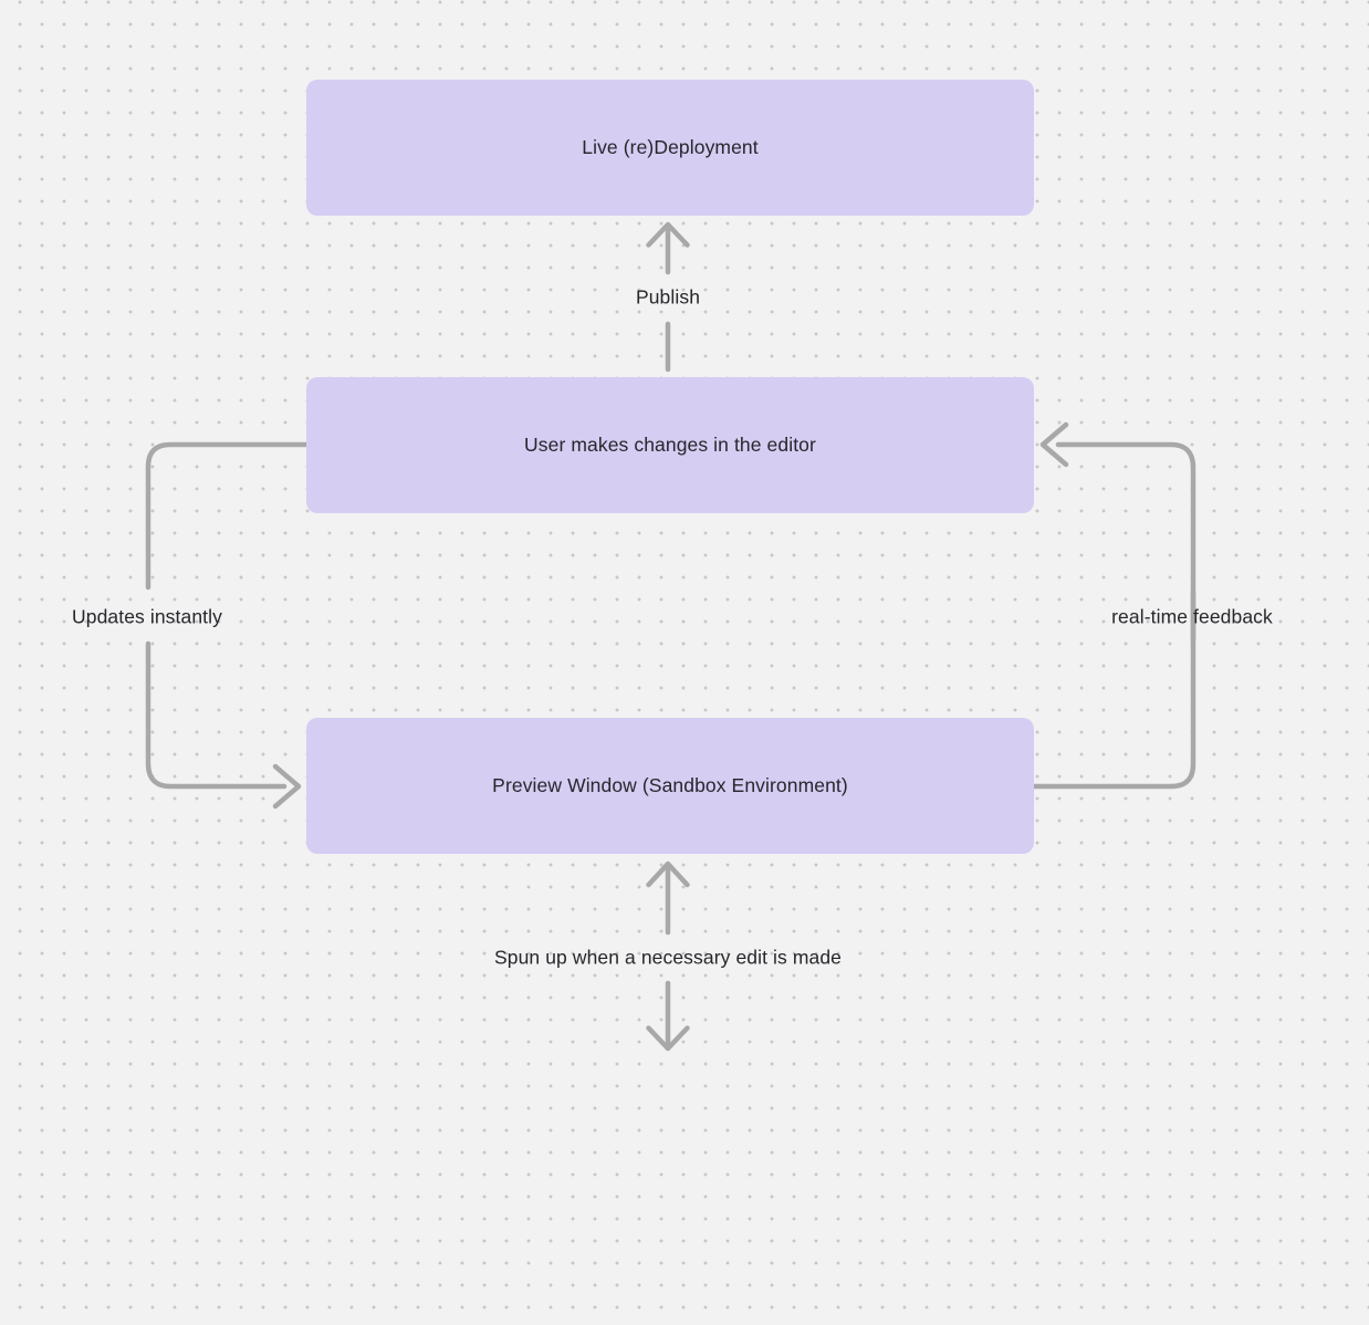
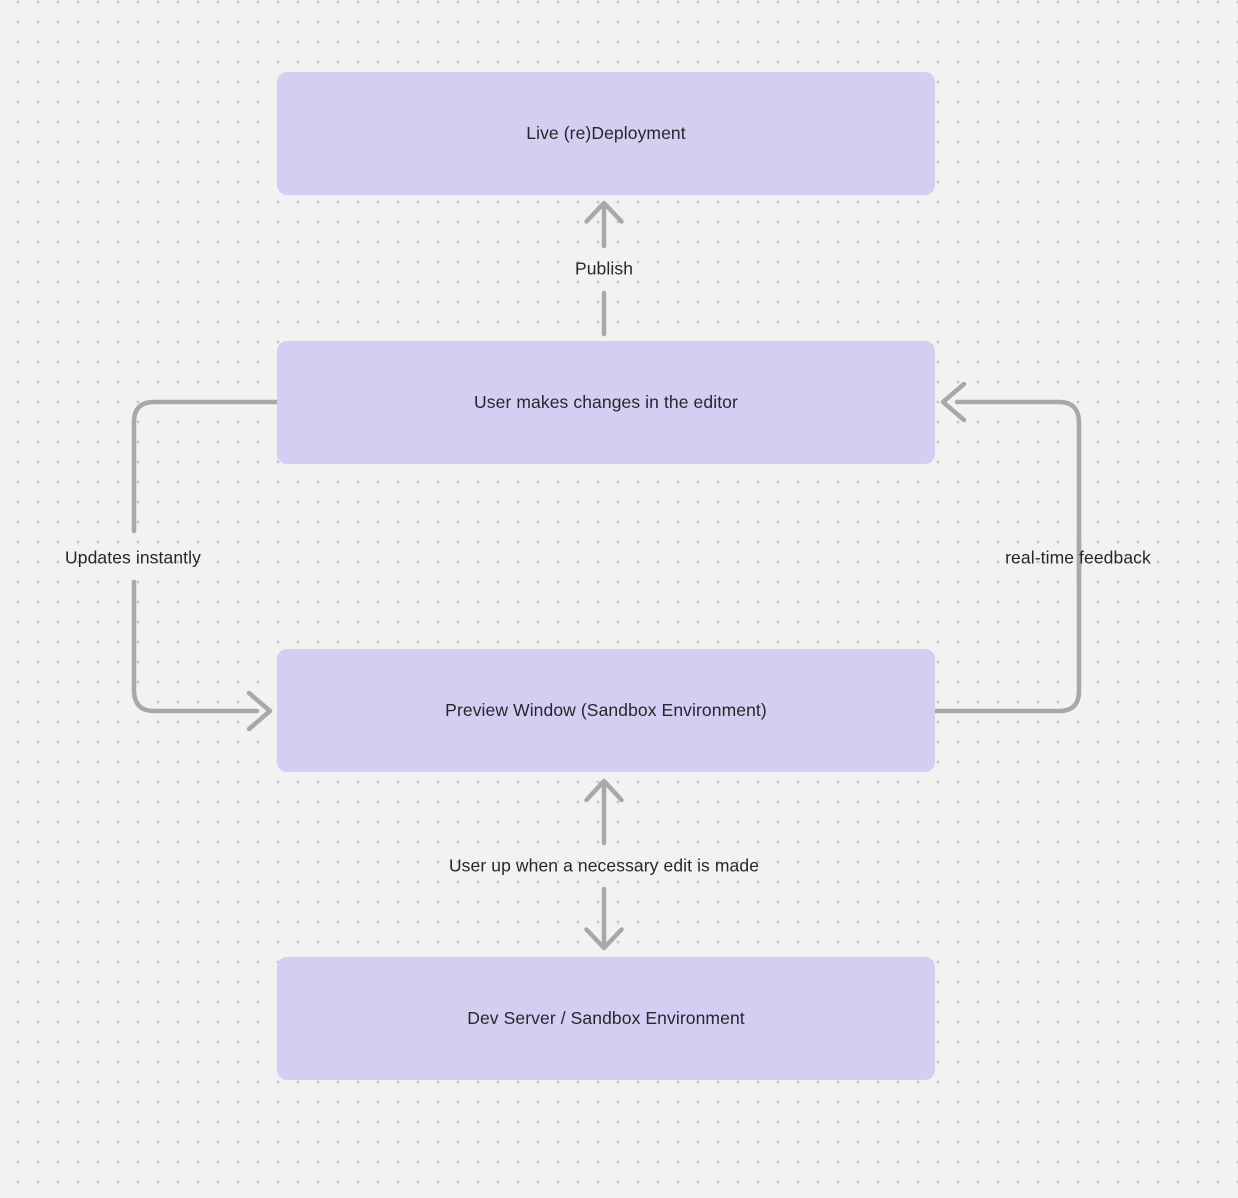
  Live (re)Deployment
  User makes changes in the editor
  Preview Window (Sandbox Environment)
+ Dev Server / Sandbox Environment
  Publish
  Updates instantly
  real-time feedback
- Spun up when a necessary edit is made
+ User up when a necessary edit is made
